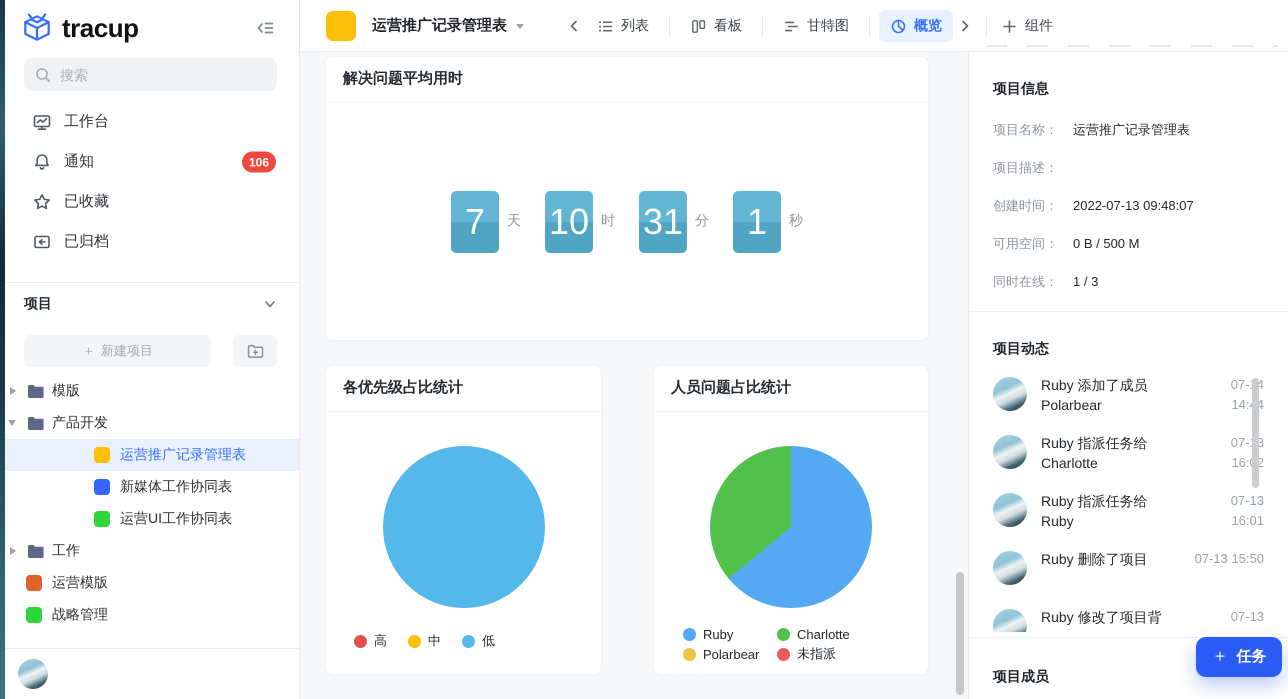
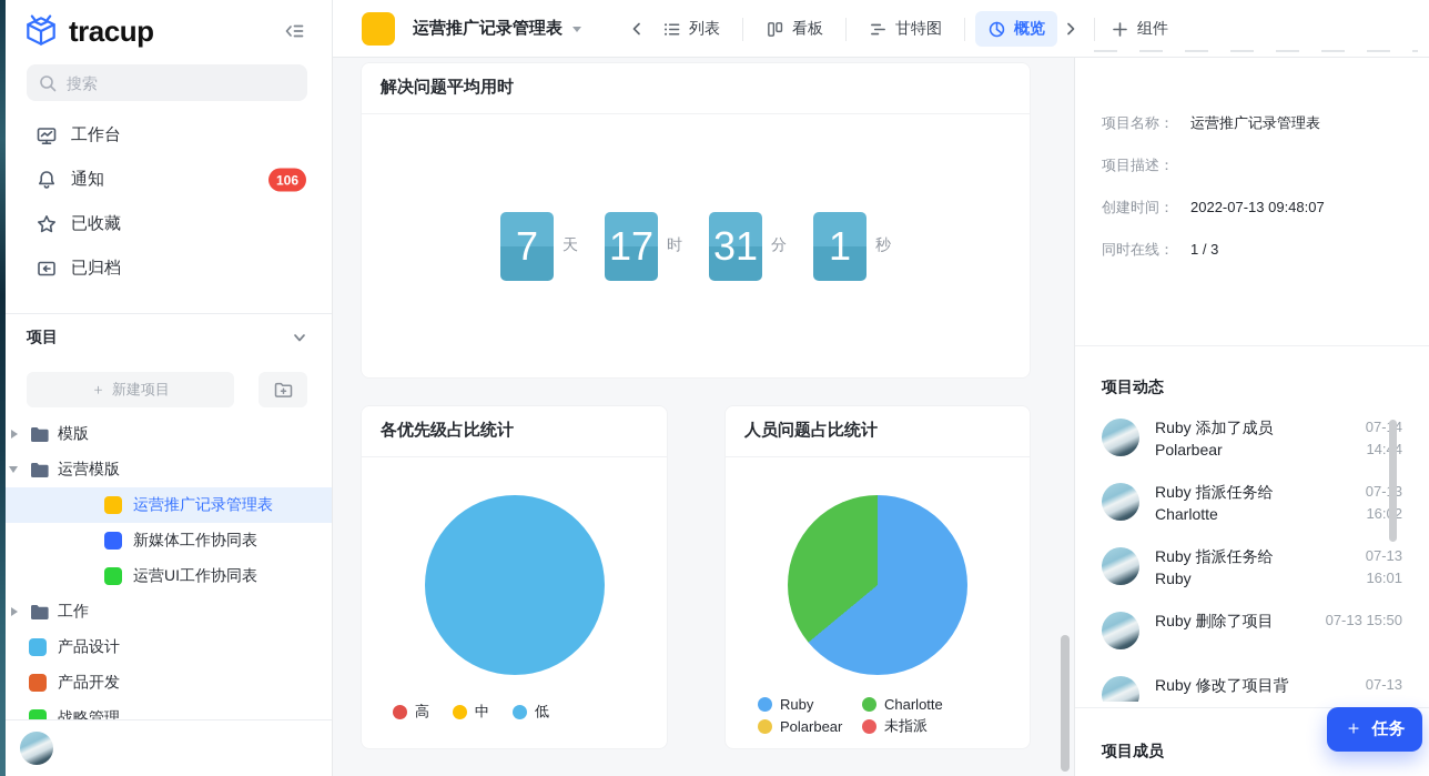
  tracup
  搜索
  工作台
  通知
  106
  已收藏
  已归档
  项目
  ＋
  新建项目
  模版
- 产品开发
+ 运营模版
  运营推广记录管理表
  新媒体工作协同表
  运营UI工作协同表
  工作
+ 产品设计
- 运营模版
+ 产品开发
  战略管理
  运营推广记录管理表
  列表
  看板
  甘特图
  概览
  组件
  解决问题平均用时
  7
  天
- 10
+ 17
  时
  31
  分
  1
  秒
  各优先级占比统计
  高
  中
  低
  人员问题占比统计
  Ruby
  Charlotte
  Polarbear
  未指派
- 项目信息
  项目名称：
  运营推广记录管理表
  项目描述：
  创建时间：
  2022-07-13 09:48:07
- 可用空间：
- 0 B / 500 M
  同时在线：
  1 / 3
  项目动态
  Ruby 添加了成员 Polarbear
  07-4 14:4
  Ruby 指派任务给 Charlotte
  07-3 16:2
  Ruby 指派任务给 Ruby
  07-13 16:01
  Ruby 删除了项目
  07-13 15:50
  Ruby 修改了项目背
  07-13
  项目成员
  ＋
  任务
